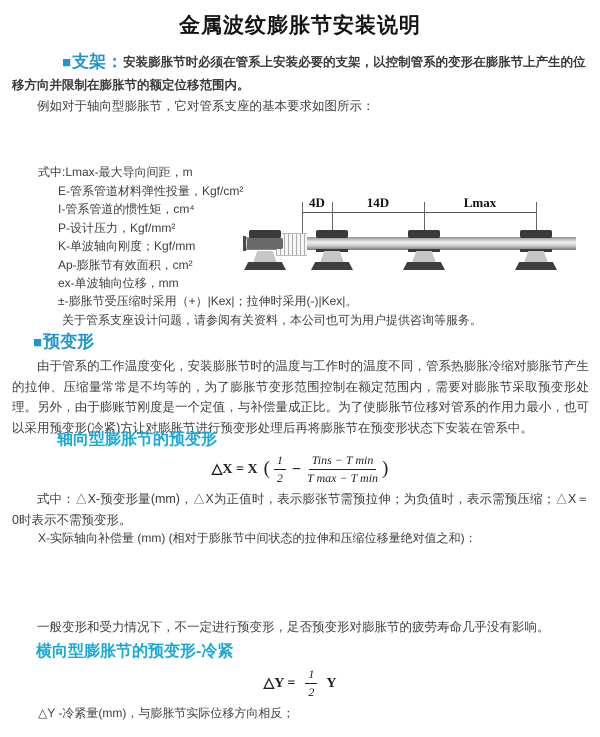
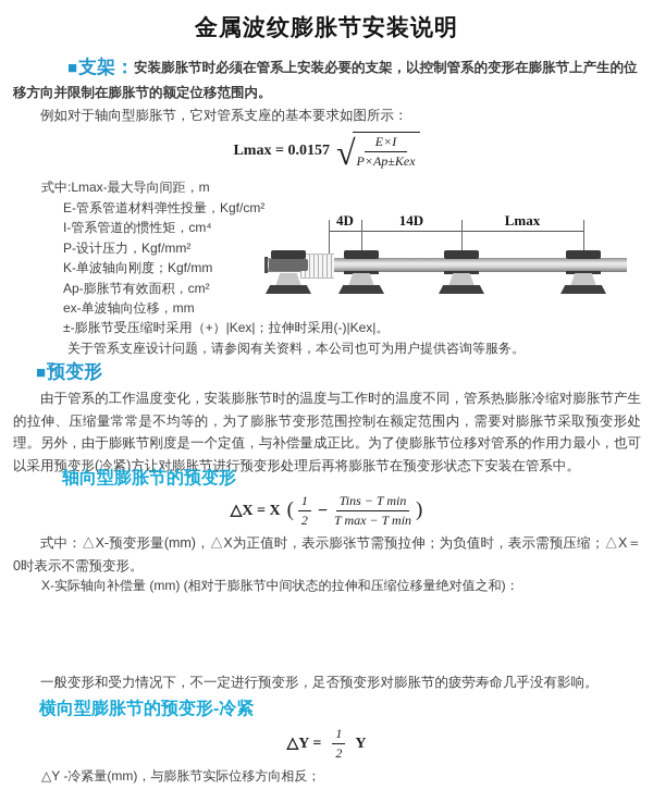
  金属波纹膨胀节安装说明
  ■支架：安装膨胀节时必须在管系上安装必要的支架，以控制管系的变形在膨胀节上产生的位移方向并限制在膨胀节的额定位移范围内。
  例如对于轴向型膨胀节，它对管系支座的基本要求如图所示：
+ Lmax = 0.0157
+ √
+ E×I
+ P×Ap±Kex
  式中:Lmax-最大导向间距，m
  E-管系管道材料弹性投量，Kgf/cm²
  I-管系管道的惯性矩，cm⁴
  P-设计压力，Kgf/mm²
  K-单波轴向刚度；Kgf/mm
  Ap-膨胀节有效面积，cm²
  ex-单波轴向位移，mm
  ±-膨胀节受压缩时采用（+）|Kex|；拉伸时采用(-)|Kex|。
  关于管系支座设计问题，请参阅有关资料，本公司也可为用户提供咨询等服务。
  4D
  14D
  Lmax
  ■预变形
  由于管系的工作温度变化，安装膨胀节时的温度与工作时的温度不同，管系热膨胀冷缩对膨胀节产生的拉伸、压缩量常常是不均等的，为了膨胀节变形范围控制在额定范围内，需要对膨胀节采取预变形处理。另外，由于膨账节刚度是一个定值，与补偿量成正比。为了使膨胀节位移对管系的作用力最小，也可以采用预变形(冷紧)方让对膨胀节进行预变形处理后再将膨胀节在预变形状态下安装在管系中。
  轴向型膨胀节的预变形
  △X = X
  (
  1
  2
  −
  Tins − T min
  T max − T min
  )
  式中：△X-预变形量(mm)，△X为正值时，表示膨张节需预拉伸；为负值时，表示需预压缩；△X＝0时表示不需预变形。
  X-实际轴向补偿量 (mm) (相对于膨胀节中间状态的拉伸和压缩位移量绝对值之和)：
  一般变形和受力情况下，不一定进行预变形，足否预变形对膨胀节的疲劳寿命几乎没有影响。
  横向型膨胀节的预变形-冷紧
  △Y =
  1
  2
  Y
  △Y -冷紧量(mm)，与膨胀节实际位移方向相反；
